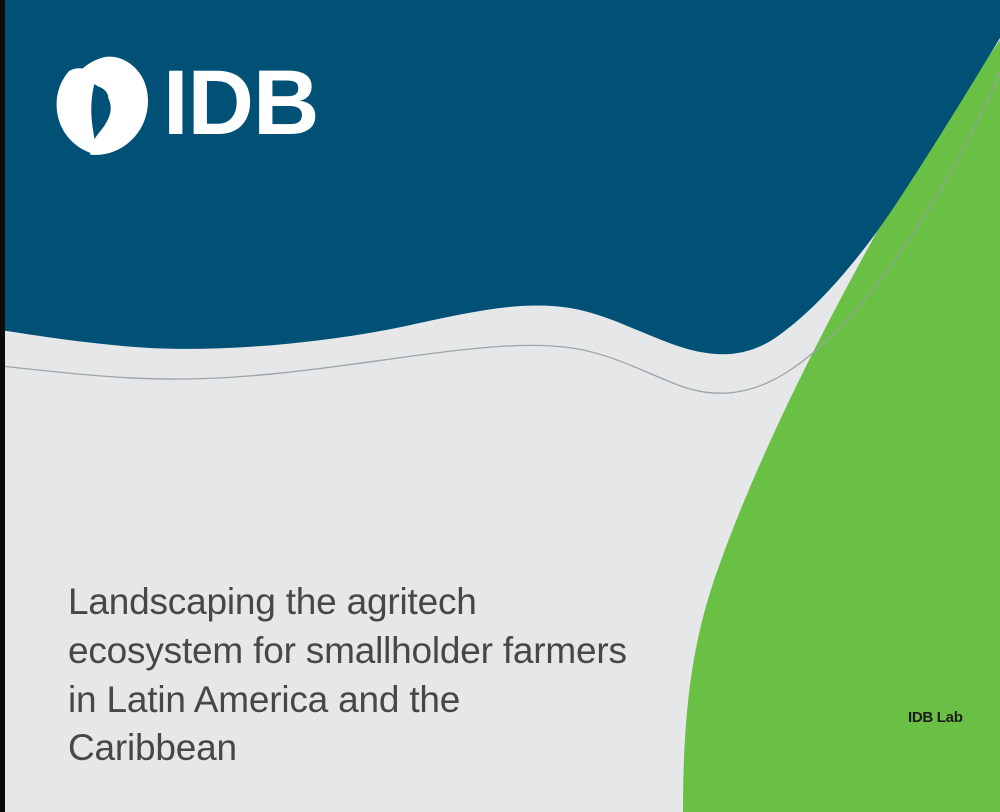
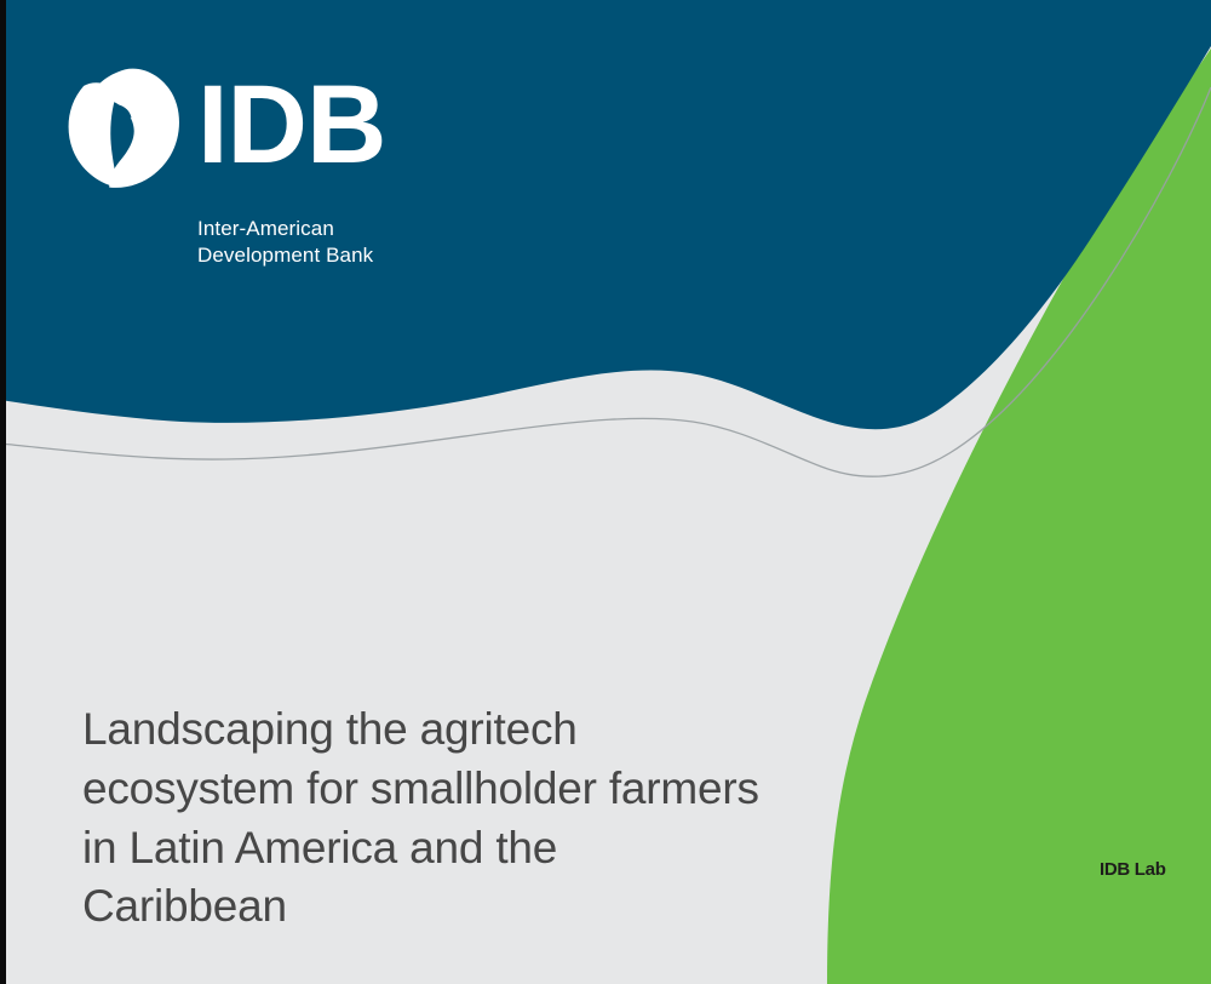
  IDB
+ Inter-American
+ Development Bank
  Landscaping the agritech
  ecosystem for smallholder farmers
  in Latin America and the
  Caribbean
  IDB Lab
